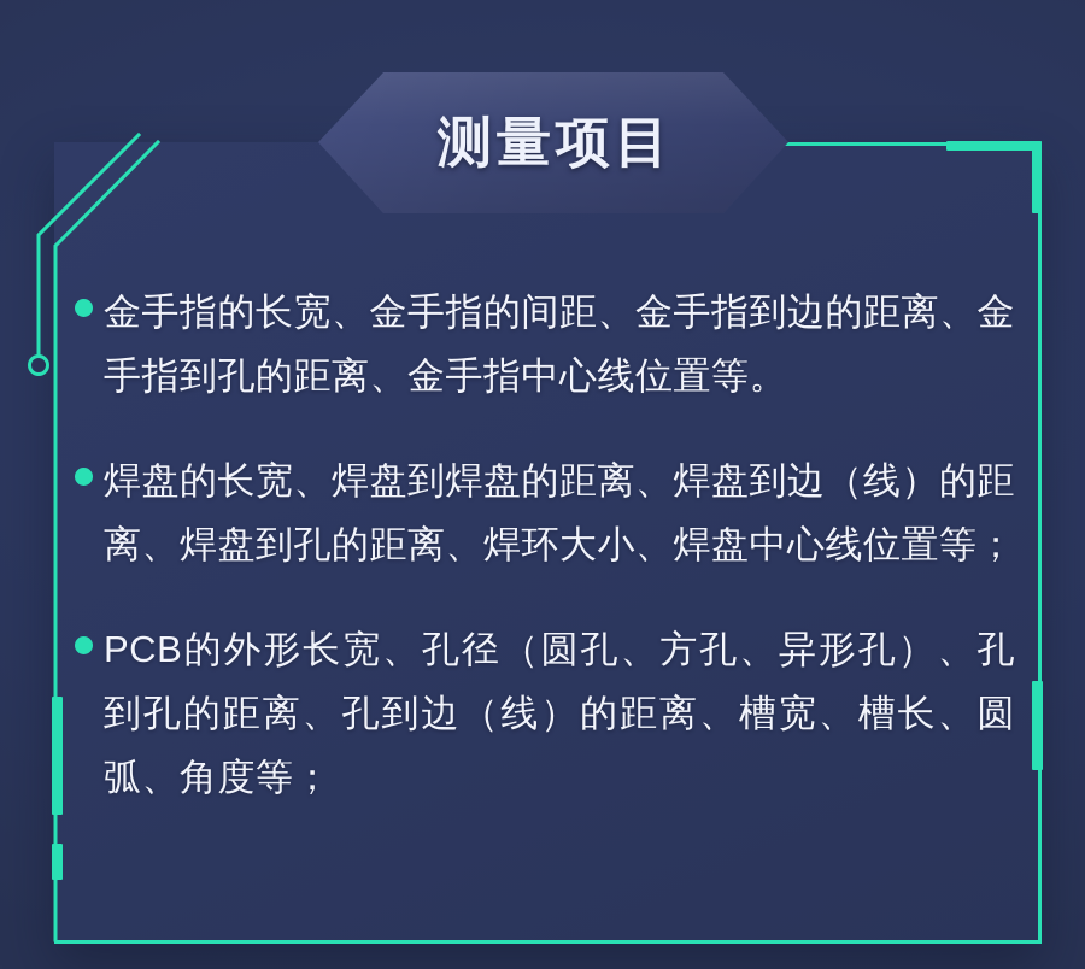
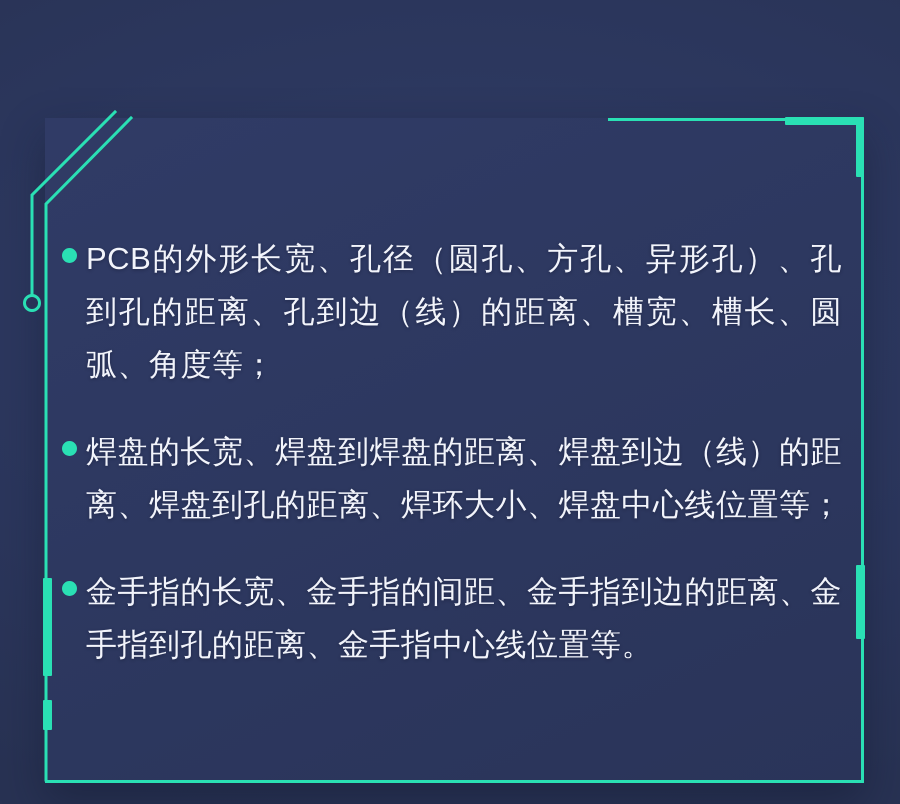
- 测量项目
- 金手指的长宽、金手指的间距、金手指到边的距离、金手指到孔的距离、金手指中心线位置等。
+ PCB的外形长宽、孔径（圆孔、方孔、异形孔）、孔到孔的距离、孔到边（线）的距离、槽宽、槽长、圆弧、角度等；
  焊盘的长宽、焊盘到焊盘的距离、焊盘到边（线）的距离、焊盘到孔的距离、焊环大小、焊盘中心线位置等；
- PCB的外形长宽、孔径（圆孔、方孔、异形孔）、孔到孔的距离、孔到边（线）的距离、槽宽、槽长、圆弧、角度等；
+ 金手指的长宽、金手指的间距、金手指到边的距离、金手指到孔的距离、金手指中心线位置等。
